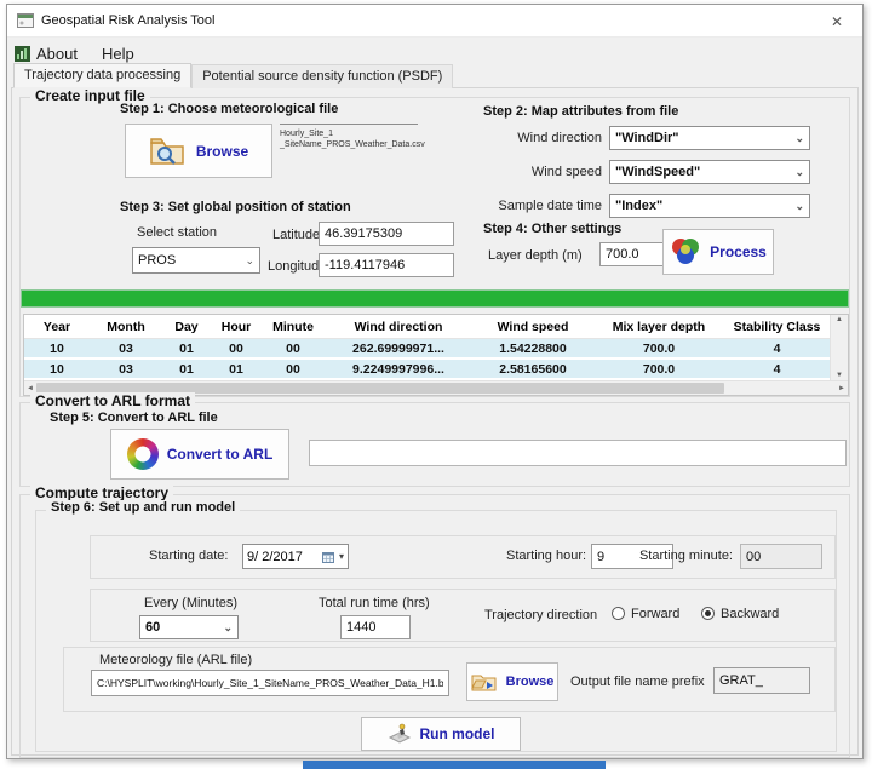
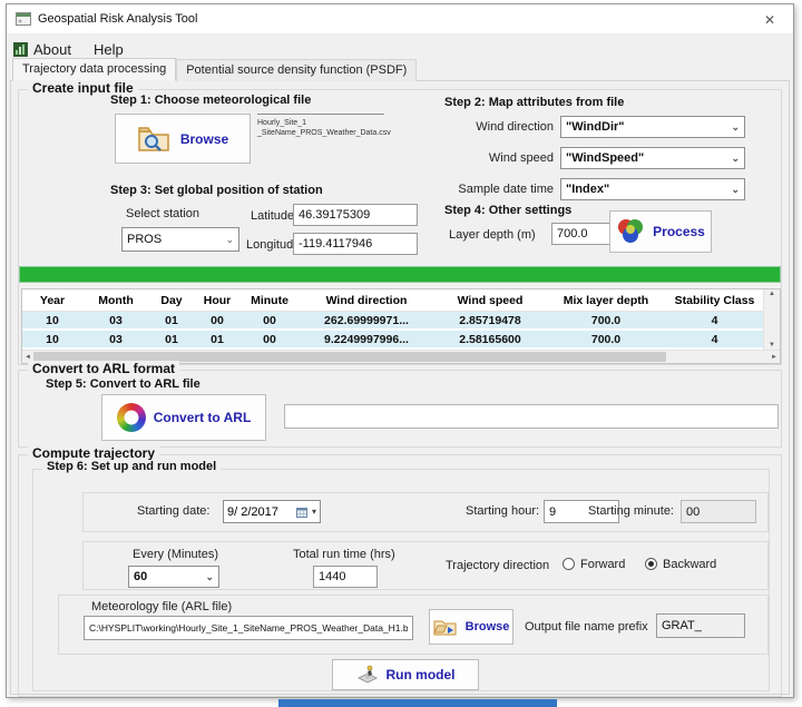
  Geospatial Risk Analysis Tool
  ✕
  About
  Help
  Trajectory data processing
  Potential source density function (PSDF)
  Create input file
  Step 1: Choose meteorological file
  Browse
  Step 2: Map attributes from file
  Wind direction
  "WindDir"
  ⌄
  Wind speed
  "WindSpeed"
  ⌄
  Sample date time
  "Index"
  ⌄
  Step 3: Set global position of station
  Select station
  PROS
  ⌄
  Latitude
  46.39175309
  Longitud
  -119.4117946
  Step 4: Other settings
  Layer depth (m)
  700.0
  Process
  Year
  Month
  Day
  Hour
  Minute
  Wind direction
  Wind speed
  Mix layer depth
  Stability Class
  10
  03
  01
  00
  00
  262.69999971...
- 1.54228800
+ 2.85719478
  700.0
  4
  10
  03
  01
  01
  00
  9.2249997996...
  2.58165600
  700.0
  4
  Convert to ARL format
  Step 5: Convert to ARL file
  Convert to ARL
  Compute trajectory
  Step 6: Set up and run model
  Starting date:
  9/ 2/2017
  ▾
  Starting hour:
  9
  Starting minute:
  00
  Every (Minutes)
  60
  ⌄
  Total run time (hrs)
  1440
  Trajectory direction
  Forward
  Backward
  Meteorology file (ARL file)
  C:\HYSPLIT\working\Hourly_Site_1_SiteName_PROS_Weather_Data_H1.b
  Browse
  Output file name prefix
  GRAT_
  Run model
